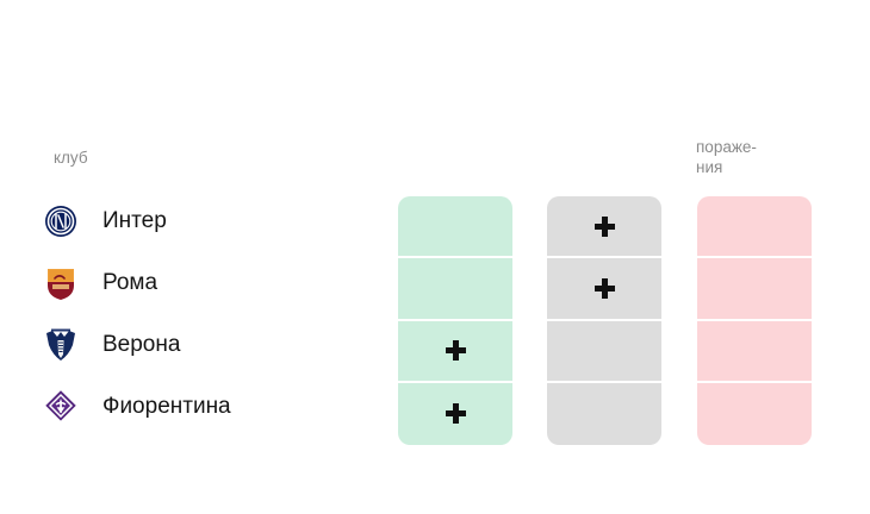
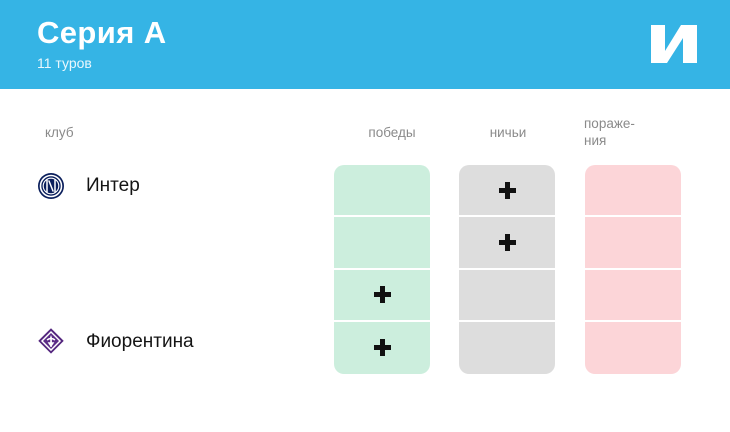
+ Серия А
+ 11 туров
  клуб
+ победы
+ ничьи
  пораже-
  ния
  Интер
- Рома
- Верона
  Фиорентина
